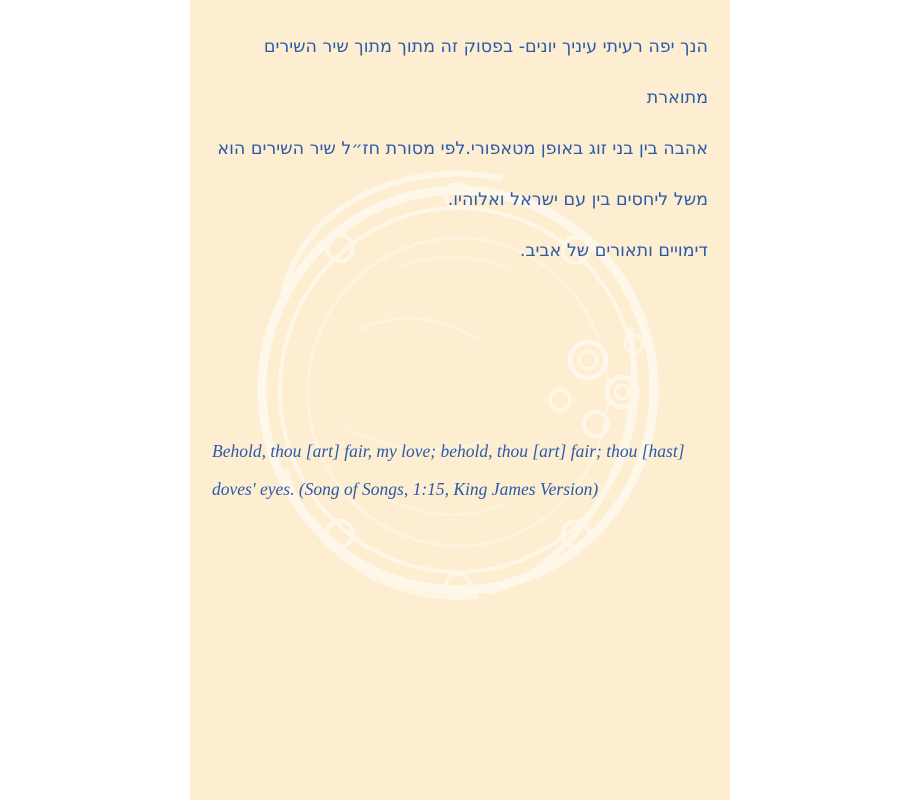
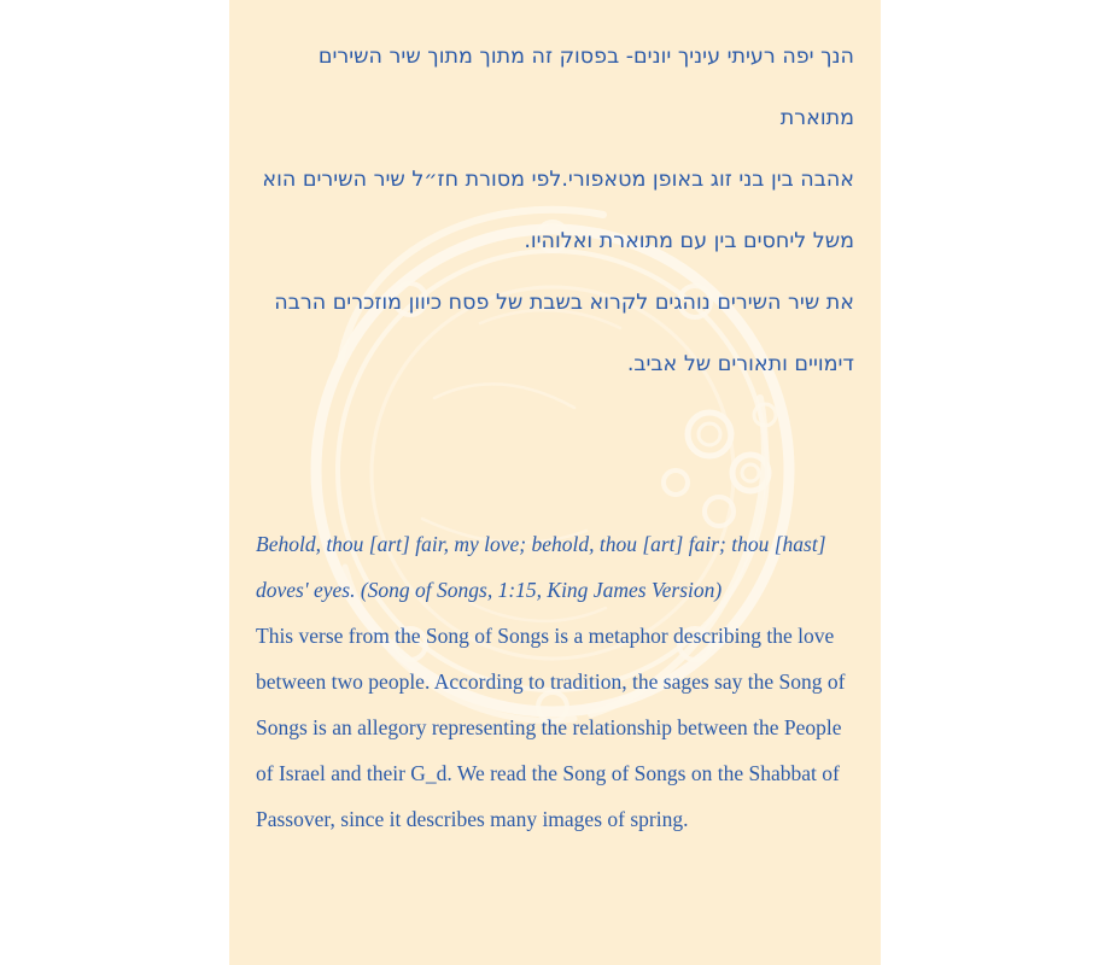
  הנך יפה רעיתי עיניך יונים- בפסוק זה מתוך מתוך שיר השירים מתוארת
  אהבה בין בני זוג באופן מטאפורי.לפי מסורת חז״ל שיר השירים הוא
- משל ליחסים בין עם ישראל ואלוהיו.
+ משל ליחסים בין עם מתוארת ואלוהיו.
+ את שיר השירים נוהגים לקרוא בשבת של פסח כיוון מוזכרים הרבה
  דימויים ותאורים של אביב.
  Behold, thou [art] fair, my love; behold, thou [art] fair; thou [hast] doves' eyes. (Song of Songs, 1:15, King James Version)
+ This verse from the Song of Songs is a metaphor describing the love between two people. According to tradition, the sages say the Song of Songs is an allegory representing the relationship between the People of Israel and their G_d. We read the Song of Songs on the Shabbat of Passover, since it describes many images of spring.
